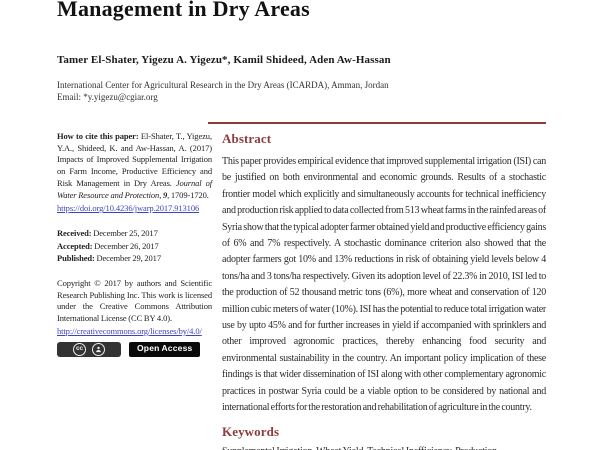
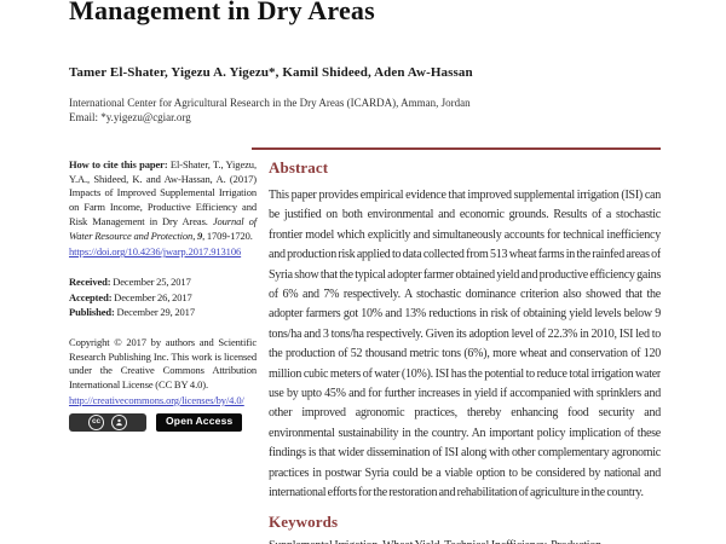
  Management in Dry Areas
  Tamer El-Shater, Yigezu A. Yigezu*, Kamil Shideed, Aden Aw-Hassan
  International Center for Agricultural Research in the Dry Areas (ICARDA), Amman, Jordan
  Email: *y.yigezu@cgiar.org
  How to cite this paper: El-Shater, T., Yigezu, Y.A., Shideed, K. and Aw-Hassan, A. (2017) Impacts of Improved Supplemental Irrigation on Farm Income, Productive Efficiency and Risk Management in Dry Areas. Journal of Water Resource and Protection, 9, 1709-1720.
  https://doi.org/10.4236/jwarp.2017.913106
  Received: December 25, 2017
  Accepted: December 26, 2017
  Published: December 29, 2017
  Copyright © 2017 by authors and Scientific Research Publishing Inc. This work is licensed under the Creative Commons Attribution International License (CC BY 4.0).
  http://creativecommons.org/licenses/by/4.0/
  Open Access
  Abstract
- This paper provides empirical evidence that improved supplemental irrigation (ISI) can be justified on both environmental and economic grounds. Results of a stochastic frontier model which explicitly and simultaneously accounts for technical inefficiency and production risk applied to data collected from 513 wheat farms in the rainfed areas of Syria show that the typical adopter farmer obtained yield and productive efficiency gains of 6% and 7% respectively. A stochastic dominance criterion also showed that the adopter farmers got 10% and 13% reductions in risk of obtaining yield levels below 4 tons/ha and 3 tons/ha respectively. Given its adoption level of 22.3% in 2010, ISI led to the production of 52 thousand metric tons (6%), more wheat and conservation of 120 million cubic meters of water (10%). ISI has the potential to reduce total irrigation water use by upto 45% and for further increases in yield if accompanied with sprinklers and other improved agronomic practices, thereby enhancing food security and environmental sustainability in the country. An important policy implication of these findings is that wider dissemination of ISI along with other complementary agronomic practices in postwar Syria could be a viable option to be considered by national and international efforts for the restoration and rehabilitation of agriculture in the country.
+ This paper provides empirical evidence that improved supplemental irrigation (ISI) can be justified on both environmental and economic grounds. Results of a stochastic frontier model which explicitly and simultaneously accounts for technical inefficiency and production risk applied to data collected from 513 wheat farms in the rainfed areas of Syria show that the typical adopter farmer obtained yield and productive efficiency gains of 6% and 7% respectively. A stochastic dominance criterion also showed that the adopter farmers got 10% and 13% reductions in risk of obtaining yield levels below 9 tons/ha and 3 tons/ha respectively. Given its adoption level of 22.3% in 2010, ISI led to the production of 52 thousand metric tons (6%), more wheat and conservation of 120 million cubic meters of water (10%). ISI has the potential to reduce total irrigation water use by upto 45% and for further increases in yield if accompanied with sprinklers and other improved agronomic practices, thereby enhancing food security and environmental sustainability in the country. An important policy implication of these findings is that wider dissemination of ISI along with other complementary agronomic practices in postwar Syria could be a viable option to be considered by national and international efforts for the restoration and rehabilitation of agriculture in the country.
  Keywords
